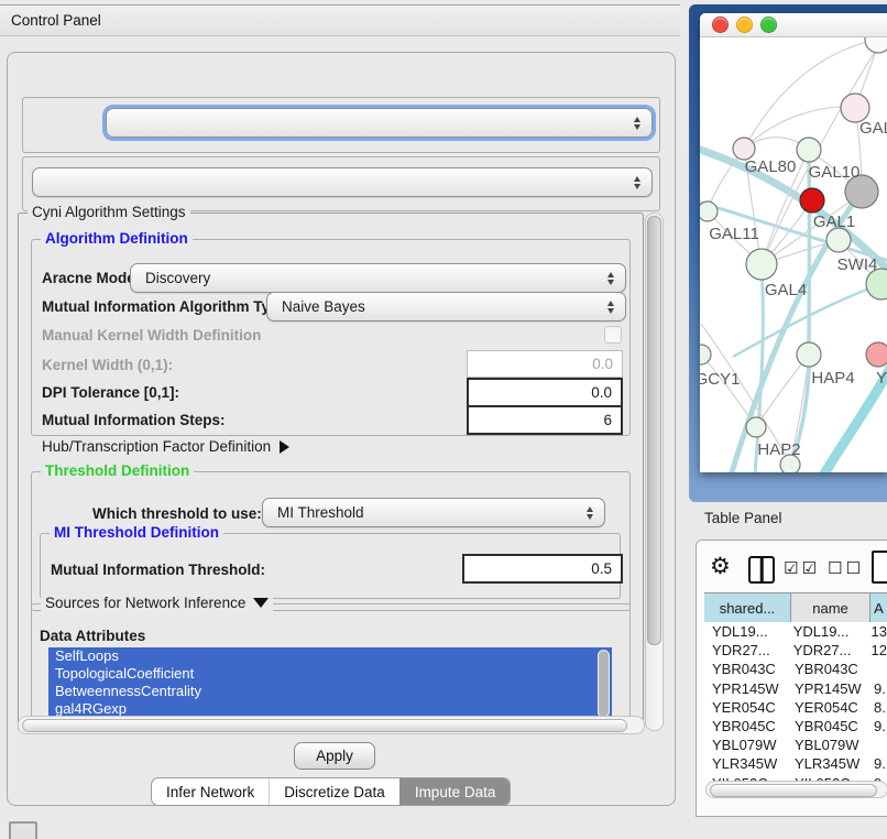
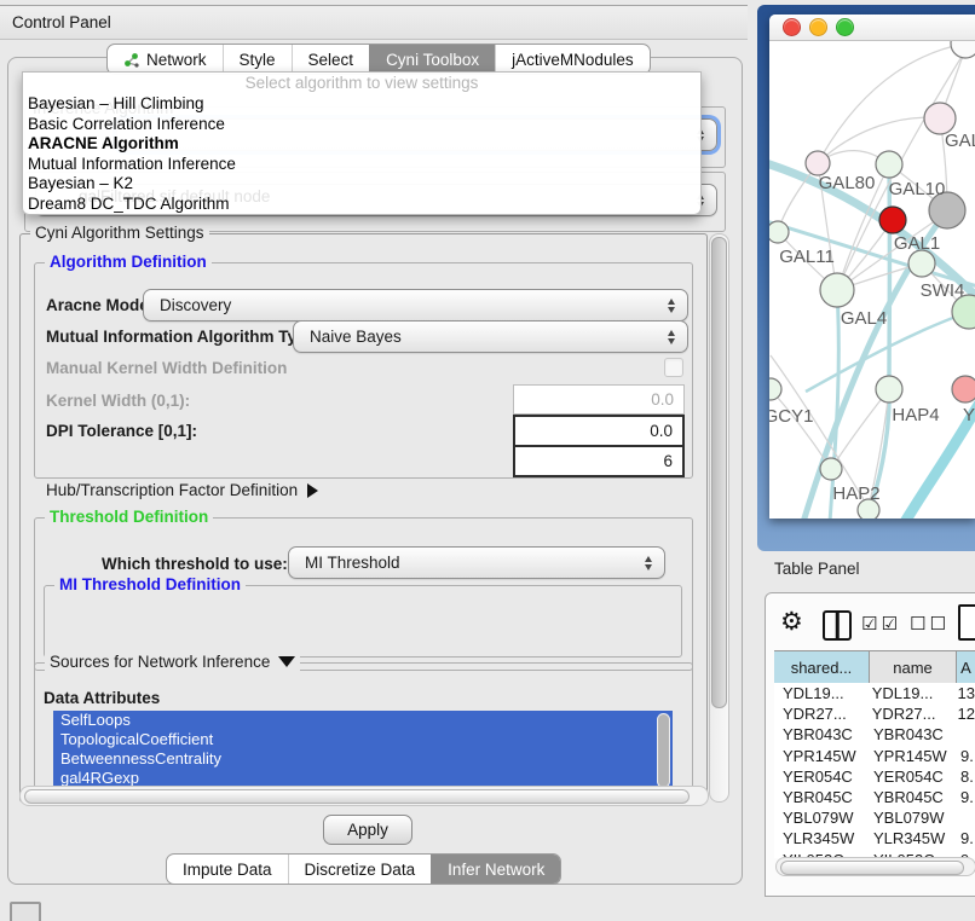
  Control Panel
+ Network
+ Style
+ Select
+ Cyni Toolbox
+ jActiveMNodules
+ Select algorithm to view settings
+ Bayesian – Hill Climbing
+ Basic Correlation Inference
+ ARACNE Algorithm
+ Mutual Information Inference
+ Bayesian – K2
+ Dream8 DC_TDC Algorithm
+ Inference Algorithm
+ galFiltered.sif default node
  Cyni Algorithm Settings
  Algorithm Definition
  Aracne Mod
  Discovery
  Mutual Information Algorithm T
  Naive Bayes
  Manual Kernel Width Definition
  Kernel Width (0,1):
  0.0
  DPI Tolerance [0,1]:
  0.0
- Mutual Information Steps:
  6
  Hub/Transcription Factor Definition
  Threshold Definition
  Which threshold to use:
  MI Threshold
  MI Threshold Definition
- Mutual Information Threshold:
- 0.5
  Sources for Network Inference
  Data Attributes
  SelfLoops
  TopologicalCoefficient
  BetweennessCentrality
  gal4RGexp
  Apply
- Infer Network
+ Impute Data
  Discretize Data
- Impute Data
+ Infer Network
  GAL80
  GAL10
  GAL11
  GAL1
  SWI4
  GAL4
  GCY1
  HAP4
  Y
  HAP2
  Table Panel
  ⚙
  ☑☑
  ☐☐
  shared...
  name
  A
  YDL19...
  YDL19...
  13
  YDR27...
  YDR27...
  12
  YBR043C
  YBR043C
  YPR145W
  YPR145W
  9.
  YER054C
  YER054C
  8.
  YBR045C
  YBR045C
  9.
  YBL079W
  YBL079W
  YLR345W
  YLR345W
  9.
